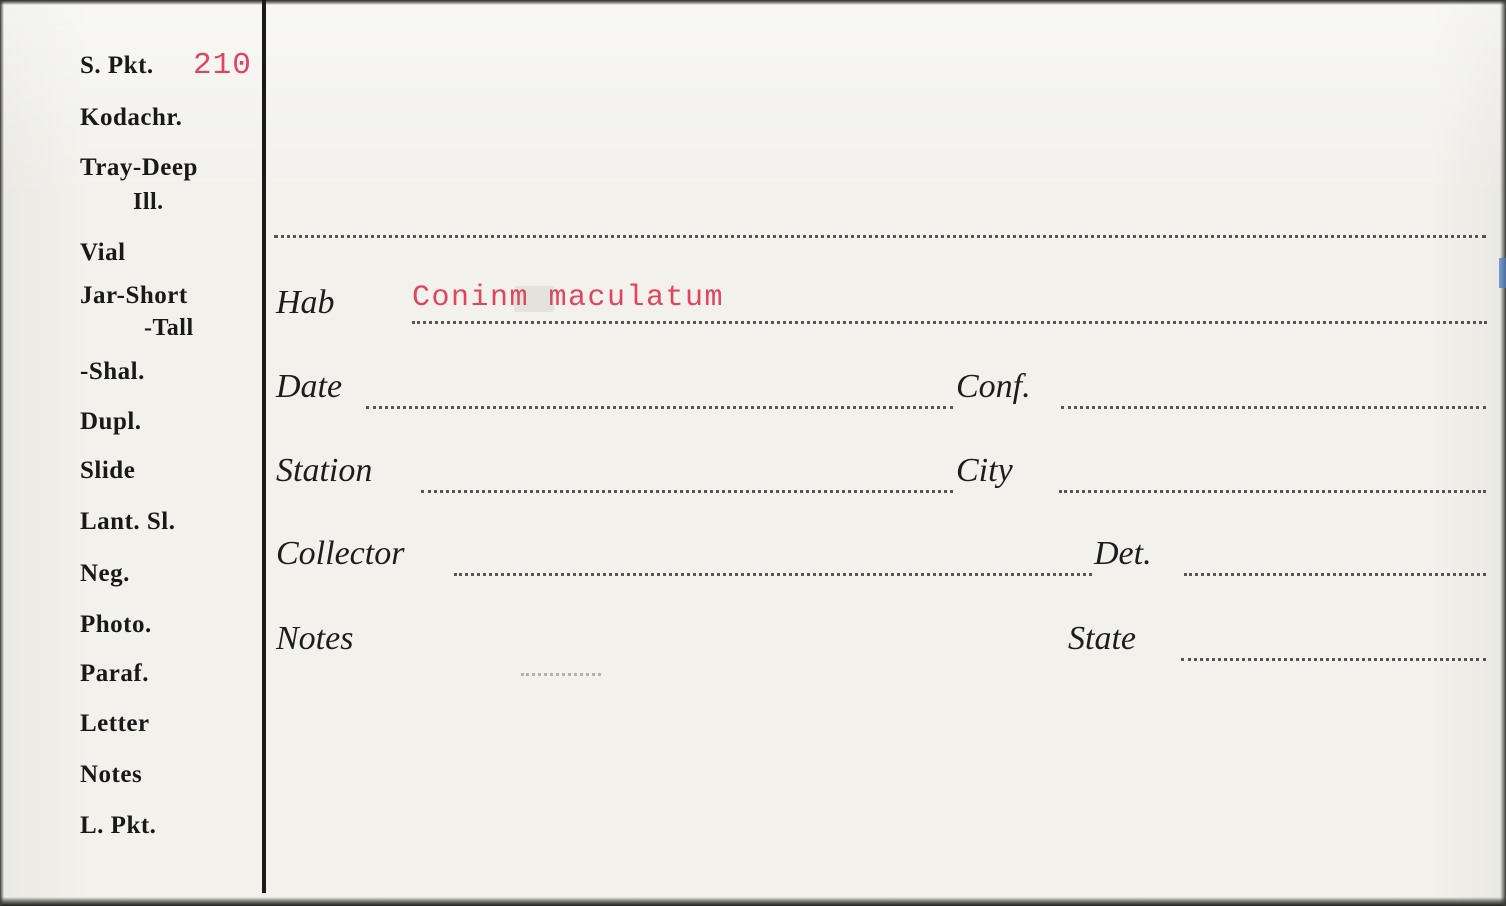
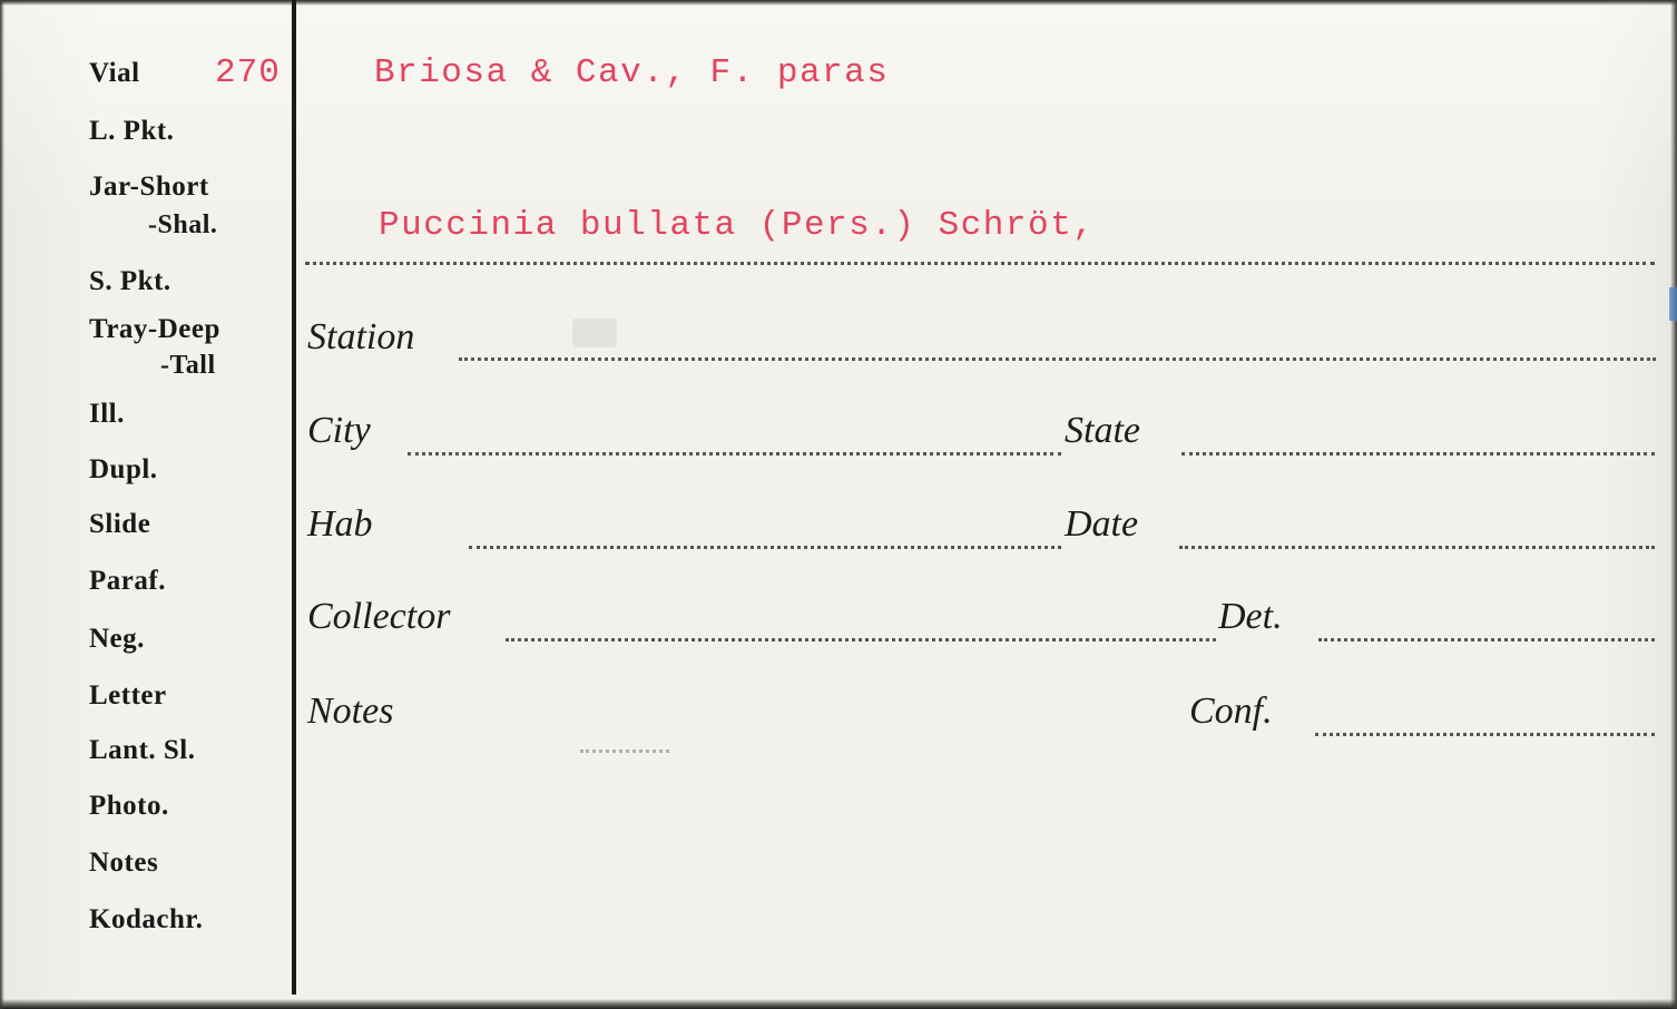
- S. Pkt.
+ Vial
- Kodachr.
+ L. Pkt.
- Tray-Deep
+ Jar-Short
- Ill.
+ -Shal.
- Vial
+ S. Pkt.
- Jar-Short
+ Tray-Deep
  -Tall
- -Shal.
+ Ill.
  Dupl.
  Slide
- Lant. Sl.
+ Paraf.
  Neg.
- Photo.
+ Letter
- Paraf.
+ Lant. Sl.
- Letter
+ Photo.
  Notes
- L. Pkt.
+ Kodachr.
- 210
+ 270
+ Briosa & Cav., F. paras
+ Puccinia bullata (Pers.) Schröt,
- Hab
+ Station
- Coninm maculatum
- Date
+ City
- Conf.
+ State
- Station
+ Hab
- City
+ Date
  Collector
  Det.
  Notes
- State
+ Conf.
